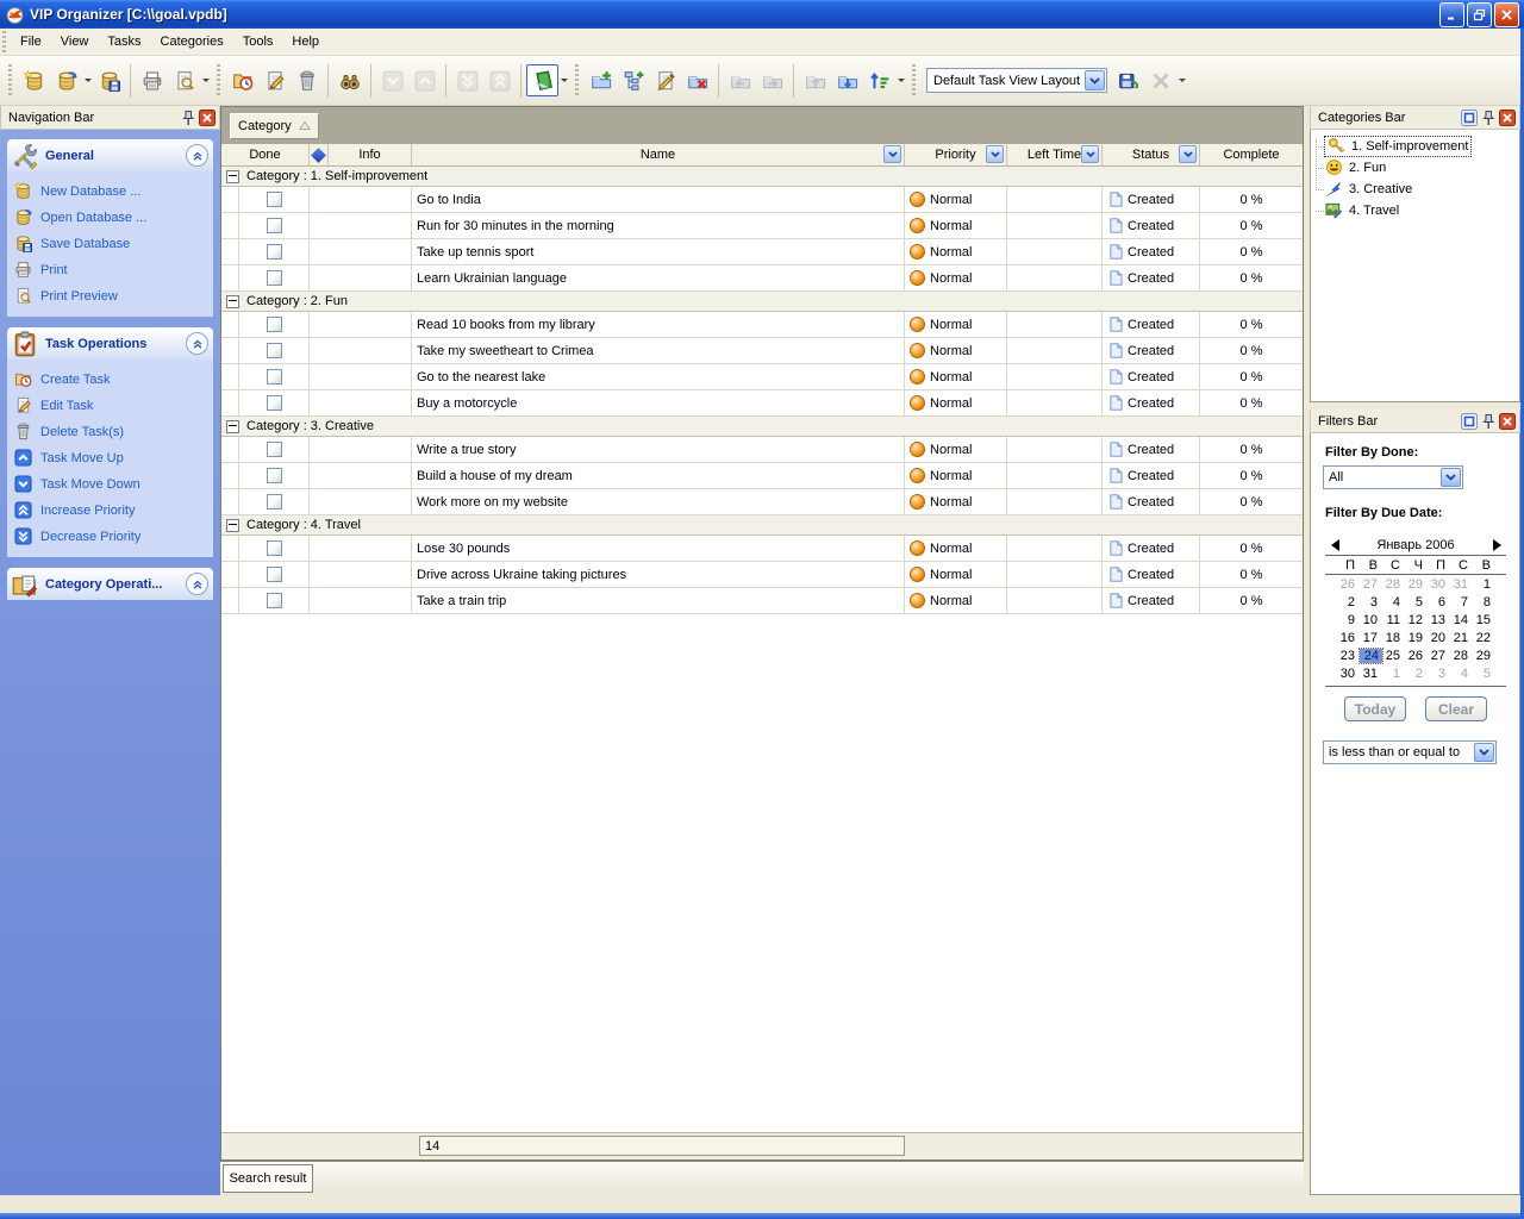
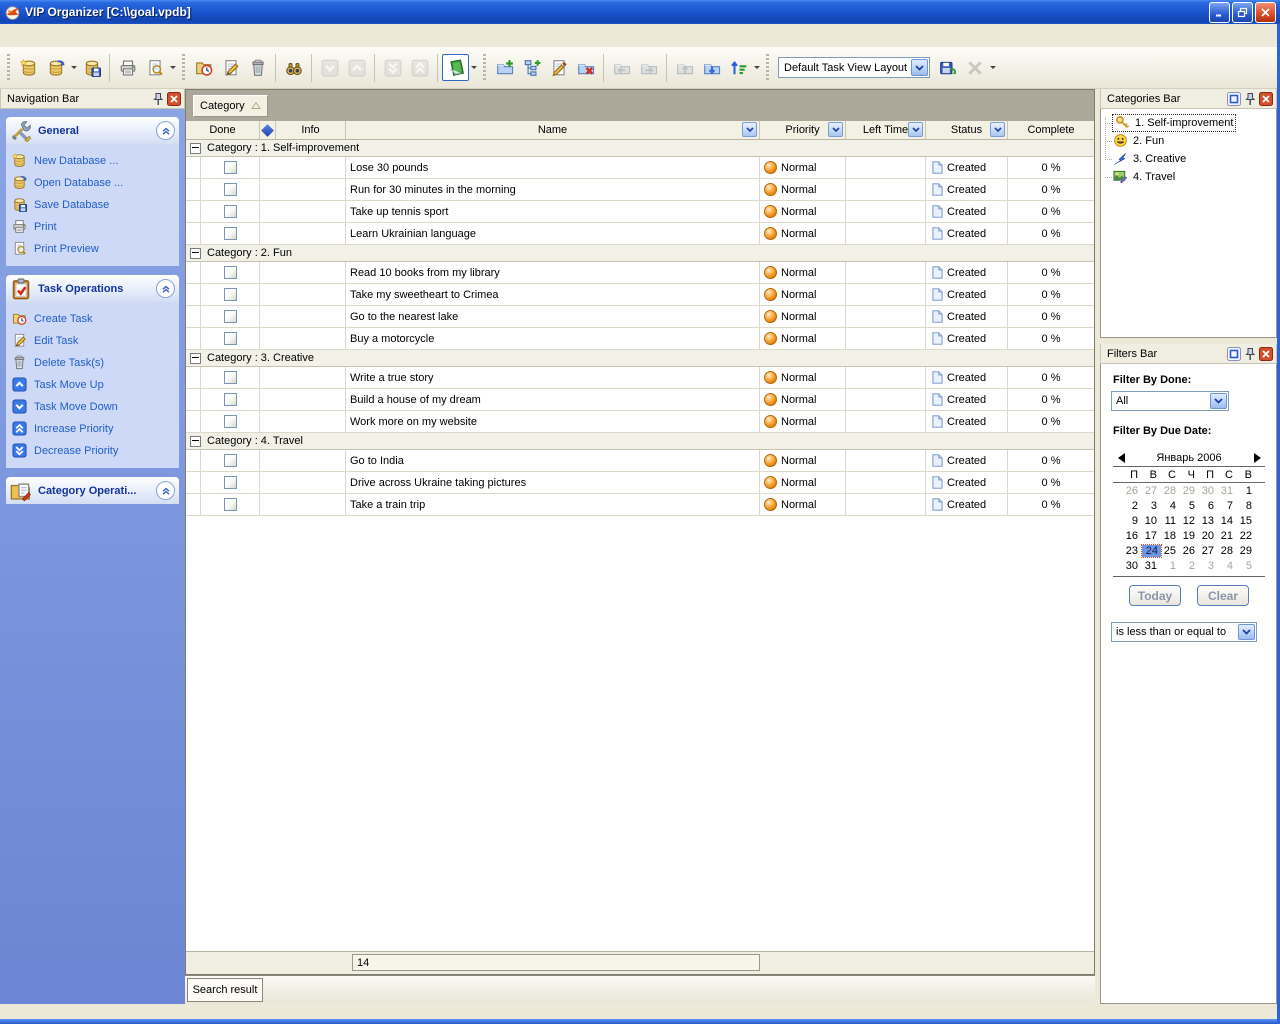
  VIP Organizer [C:\\goal.vpdb]
- File
- View
- Tasks
- Categories
- Tools
- Help
  Default Task View Layout
  Navigation Bar
  General
  New Database ...
  Open Database ...
  Save Database
  Print
  Print Preview
  Task Operations
  Create Task
  Edit Task
  Delete Task(s)
  Task Move Up
  Task Move Down
  Increase Priority
  Decrease Priority
  Category Operati...
  Category
  Done
  Info
  Name
  Priority
  Left Time
  Status
  Complete
  Category : 1. Self-improvement
- Go to India
+ Lose 30 pounds
  Normal
  Created
  0 %
  Run for 30 minutes in the morning
  Normal
  Created
  0 %
  Take up tennis sport
  Normal
  Created
  0 %
  Learn Ukrainian language
  Normal
  Created
  0 %
  Category : 2. Fun
  Read 10 books from my library
  Normal
  Created
  0 %
  Take my sweetheart to Crimea
  Normal
  Created
  0 %
  Go to the nearest lake
  Normal
  Created
  0 %
  Buy a motorcycle
  Normal
  Created
  0 %
  Category : 3. Creative
  Write a true story
  Normal
  Created
  0 %
  Build a house of my dream
  Normal
  Created
  0 %
  Work more on my website
  Normal
  Created
  0 %
  Category : 4. Travel
- Lose 30 pounds
+ Go to India
  Normal
  Created
  0 %
  Drive across Ukraine taking pictures
  Normal
  Created
  0 %
  Take a train trip
  Normal
  Created
  0 %
  14
  Search result
  Categories Bar
  1. Self-improvement
  2. Fun
  3. Creative
  4. Travel
  Filters Bar
  Filter By Done:
  All
  Filter By Due Date:
  Январь 2006
  П
  В
  С
  Ч
  П
  С
  В
  26
  27
  28
  29
  30
  31
  1
  2
  3
  4
  5
  6
  7
  8
  9
  10
  11
  12
  13
  14
  15
  16
  17
  18
  19
  20
  21
  22
  23
  24
  25
  26
  27
  28
  29
  30
  31
  1
  2
  3
  4
  5
  Today
  Clear
  is less than or equal to
